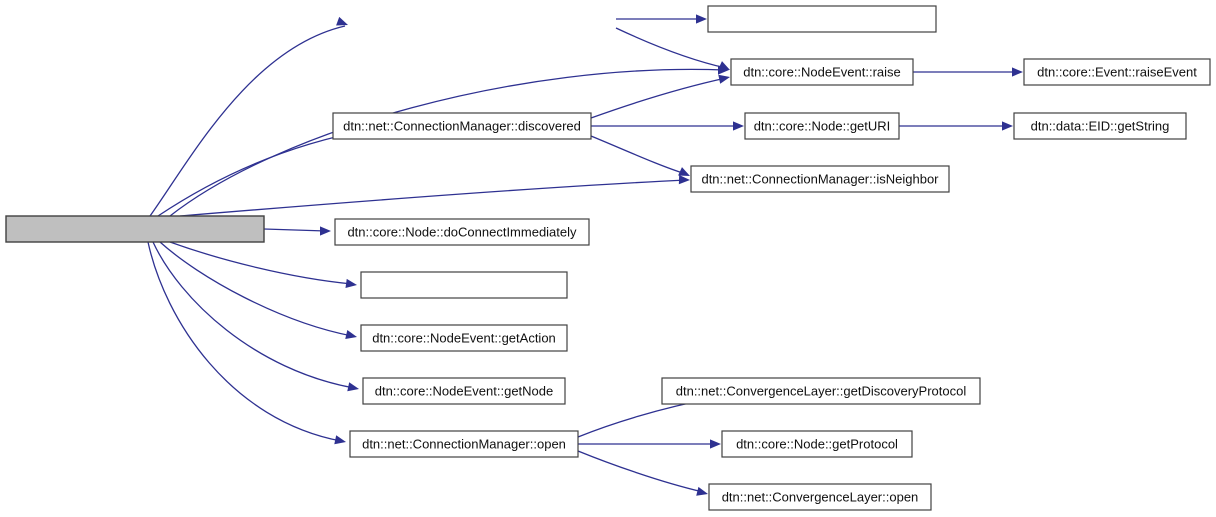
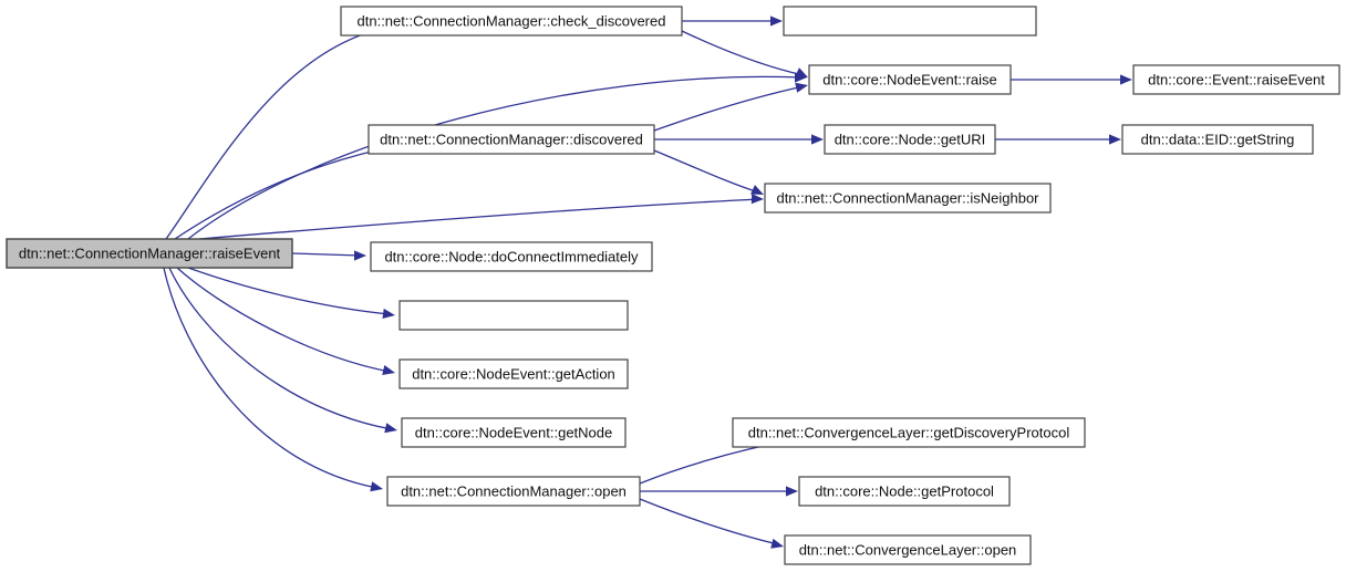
+ dtn::net::ConnectionManager::raiseEvent
+ dtn::net::ConnectionManager::check_discovered
  dtn::core::NodeEvent::raise
  dtn::core::Event::raiseEvent
  dtn::net::ConnectionManager::discovered
  dtn::core::Node::getURI
  dtn::data::EID::getString
  dtn::net::ConnectionManager::isNeighbor
  dtn::core::Node::doConnectImmediately
  dtn::core::NodeEvent::getAction
  dtn::core::NodeEvent::getNode
  dtn::net::ConnectionManager::open
  dtn::net::ConvergenceLayer::getDiscoveryProtocol
  dtn::core::Node::getProtocol
  dtn::net::ConvergenceLayer::open
